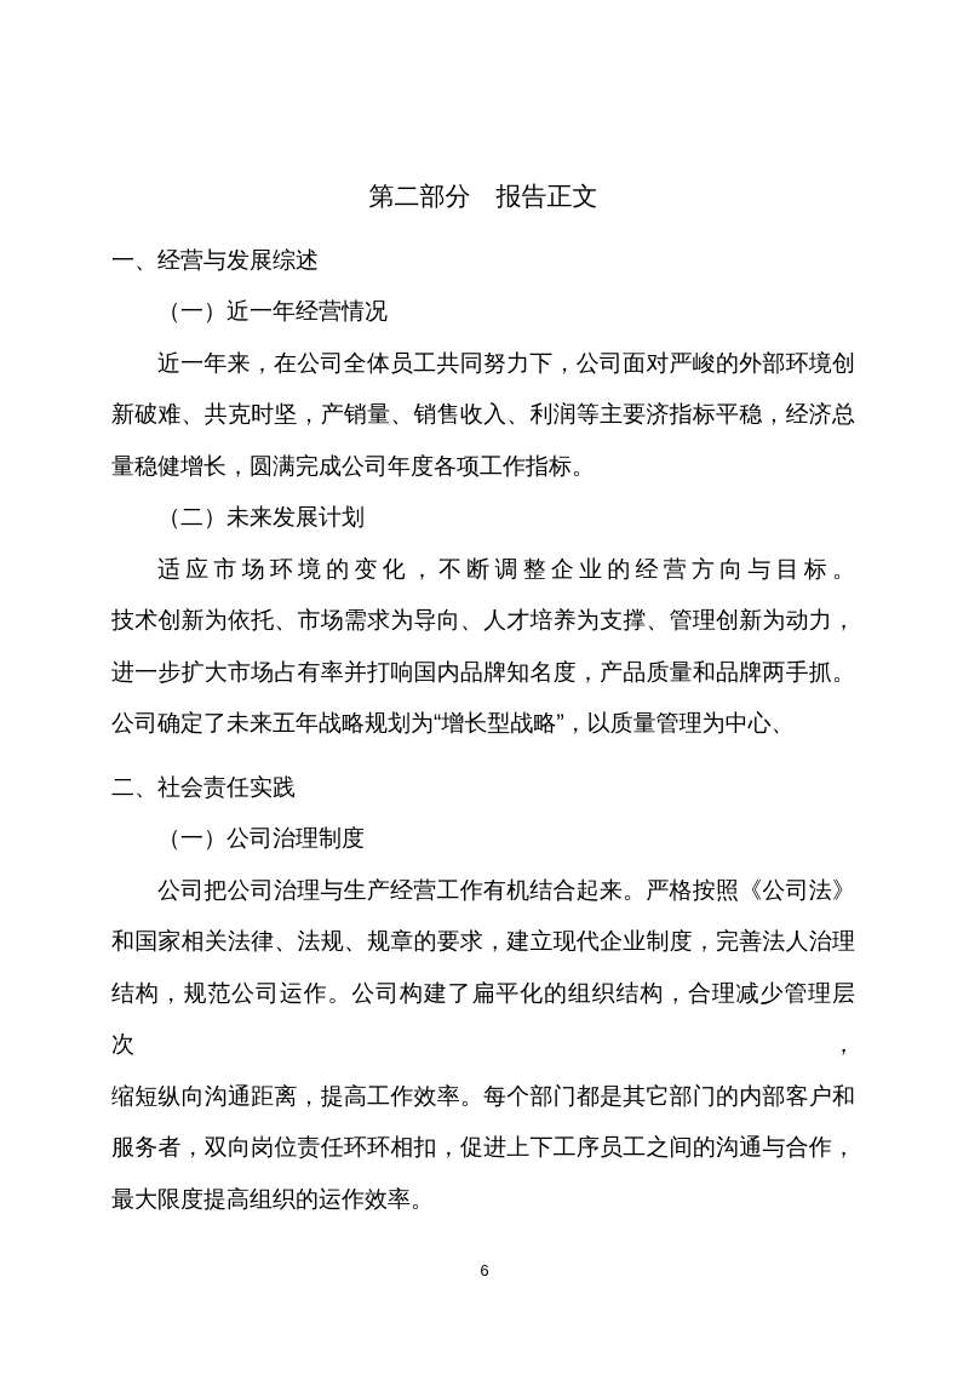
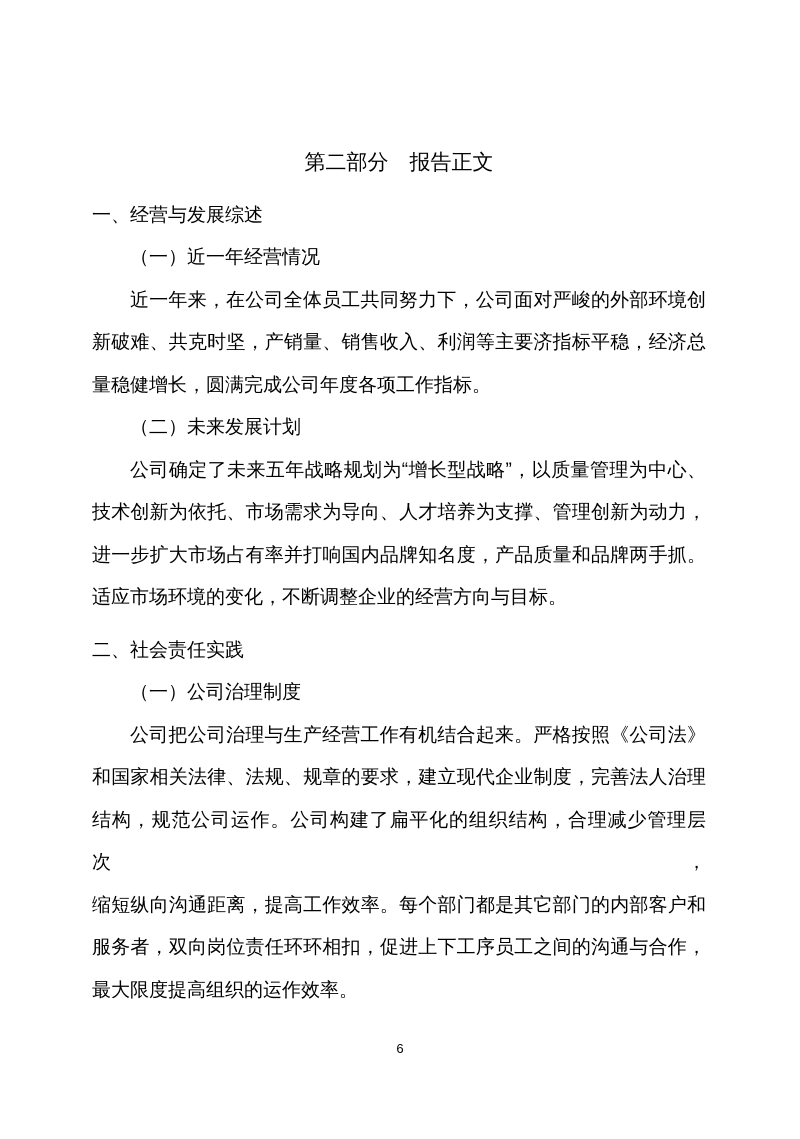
  第二部分 报告正文
  一、经营与发展综述
  （一）近一年经营情况
  近一年来，在公司全体员工共同努力下，公司面对严峻的外部环境创
  新破难、共克时坚，产销量、销售收入、利润等主要济指标平稳，经济总
  量稳健增长，圆满完成公司年度各项工作指标。
  （二）未来发展计划
- 适应市场环境的变化，不断调整企业的经营方向与目标。
+ 公司确定了未来五年战略规划为“增长型战略”，以质量管理为中心、
  技术创新为依托、市场需求为导向、人才培养为支撑、管理创新为动力，
  进一步扩大市场占有率并打响国内品牌知名度，产品质量和品牌两手抓。
- 公司确定了未来五年战略规划为“增长型战略”，以质量管理为中心、
+ 适应市场环境的变化，不断调整企业的经营方向与目标。
  二、社会责任实践
  （一）公司治理制度
  公司把公司治理与生产经营工作有机结合起来。严格按照《公司法》
  和国家相关法律、法规、规章的要求，建立现代企业制度，完善法人治理
  结构，规范公司运作。公司构建了扁平化的组织结构，合理减少管理层次，
  缩短纵向沟通距离，提高工作效率。每个部门都是其它部门的内部客户和
  服务者，双向岗位责任环环相扣，促进上下工序员工之间的沟通与合作，
  最大限度提高组织的运作效率。
  6
